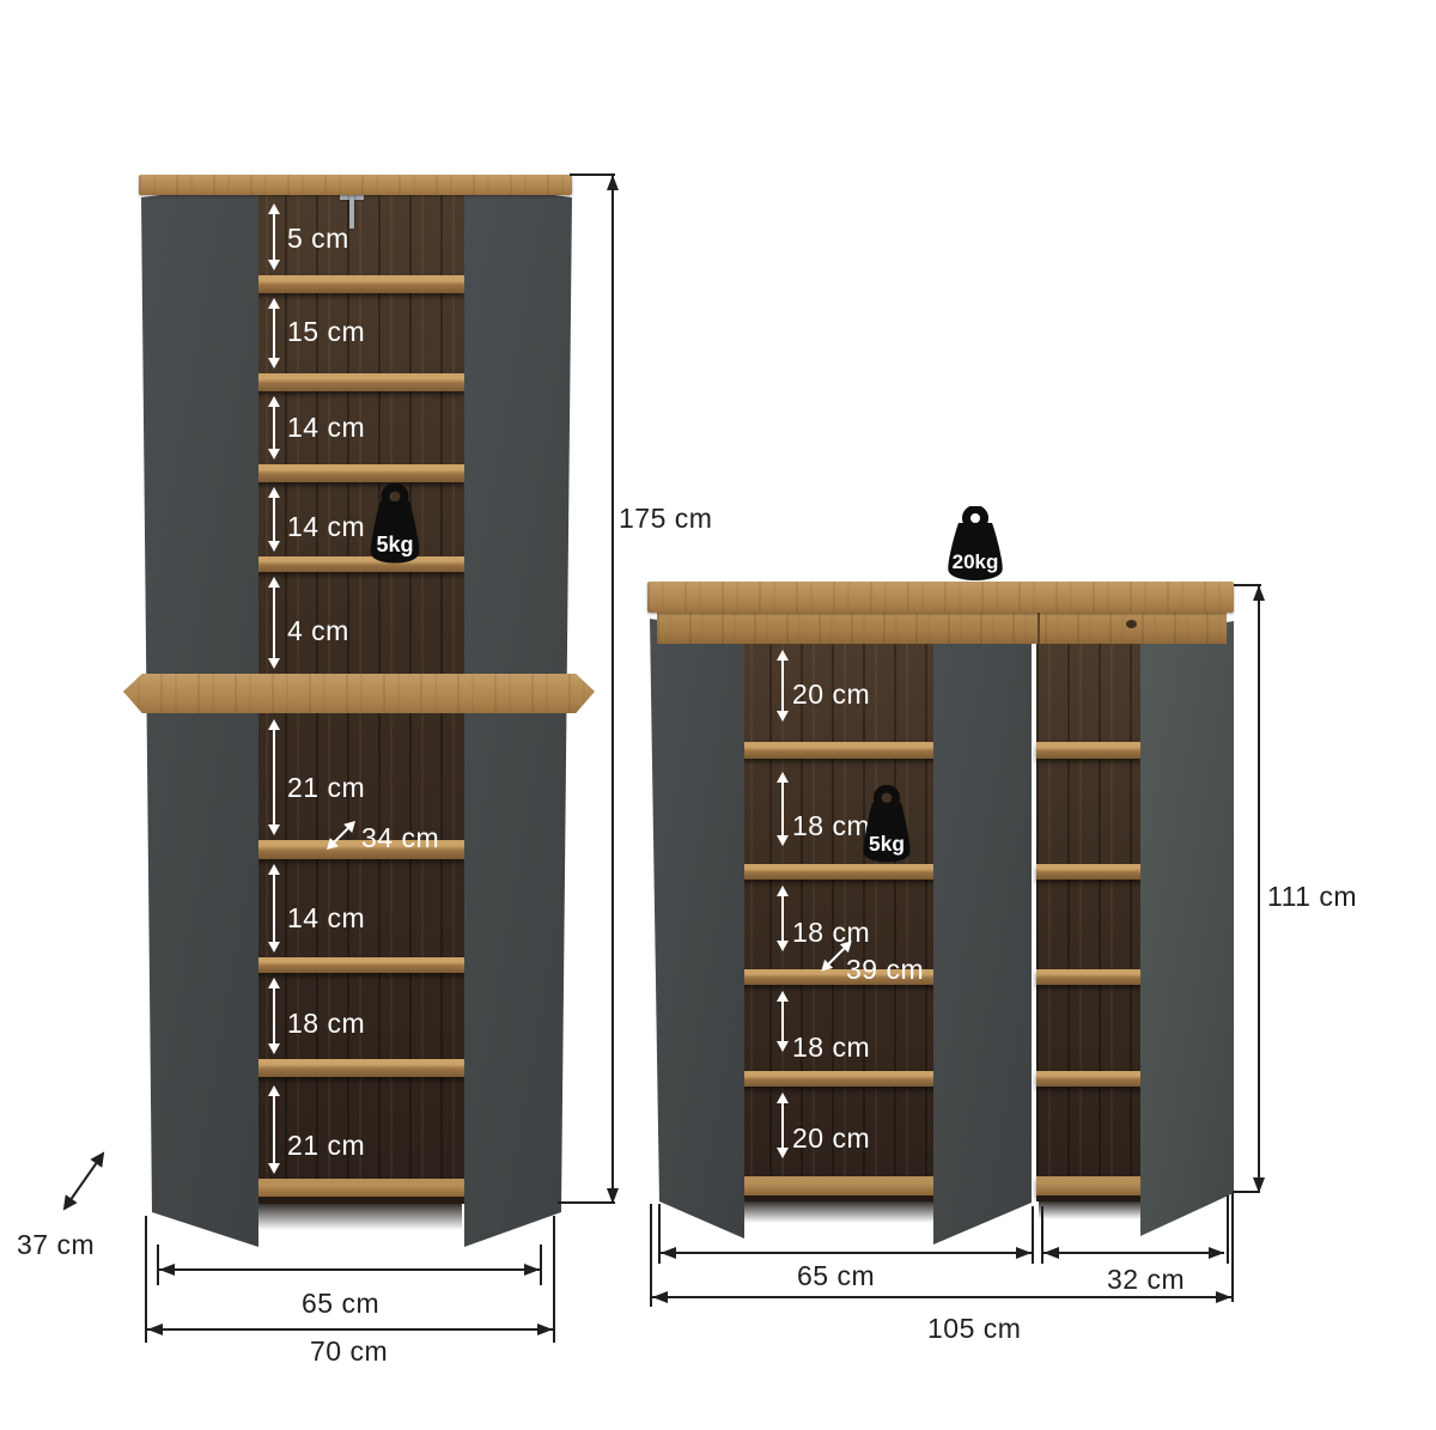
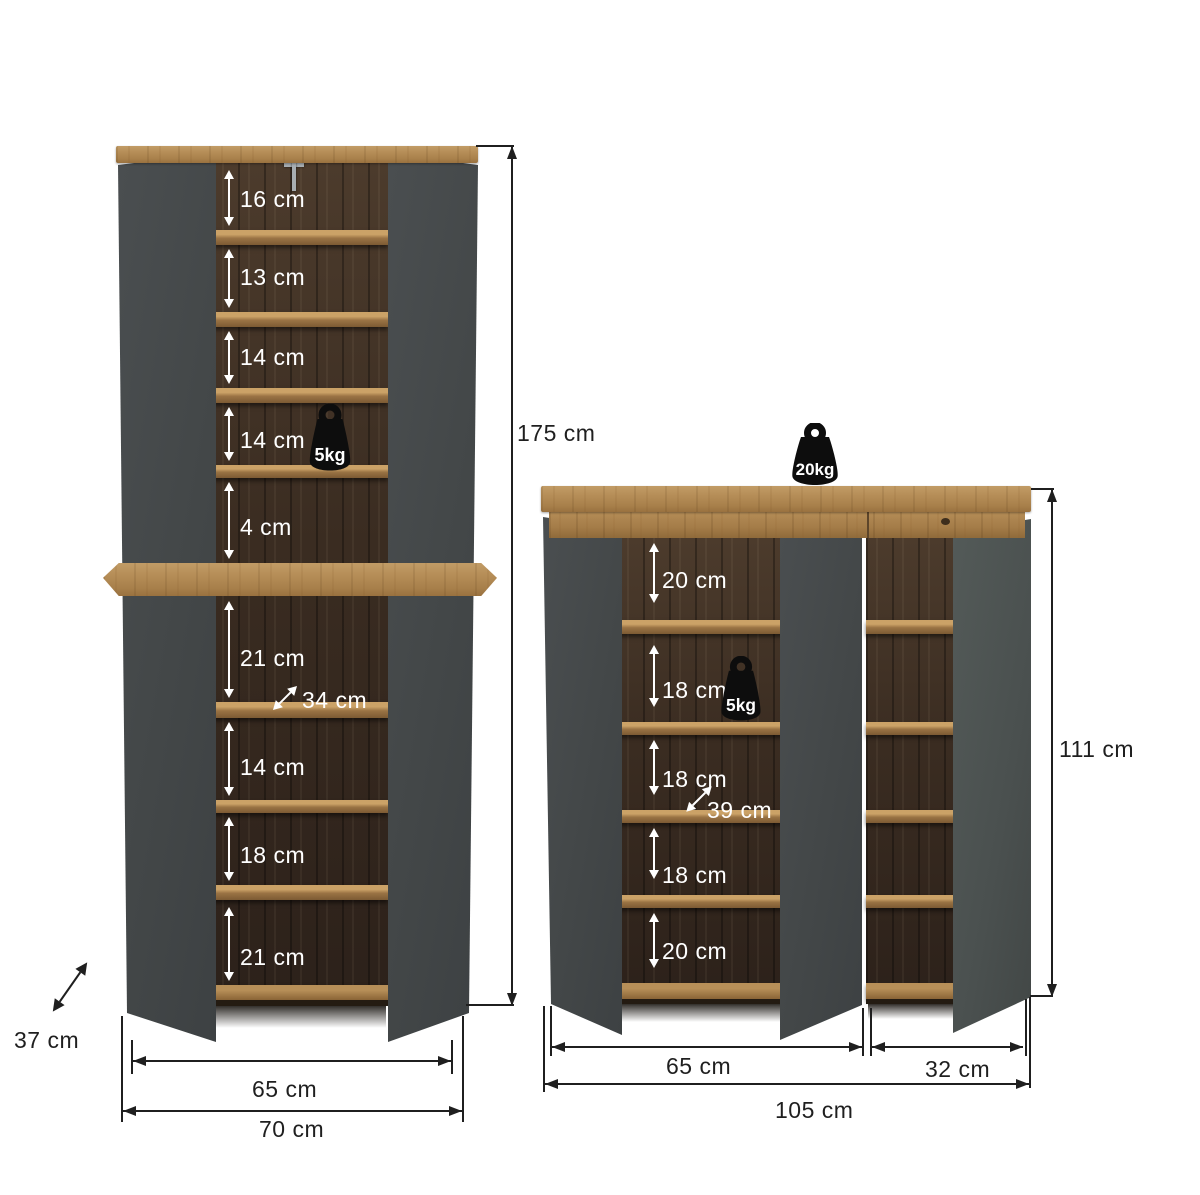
- 5 cm
+ 16 cm
- 15 cm
+ 13 cm
  14 cm
  14 cm
  4 cm
  21 cm
  14 cm
  18 cm
  21 cm
  34 cm
  5kg
  175 cm
  37 cm
  65 cm
  70 cm
  20kg
  20 cm
  18 cm
  18 cm
  18 cm
  20 cm
  39 cm
  5kg
  111 cm
  65 cm
  32 cm
  105 cm
